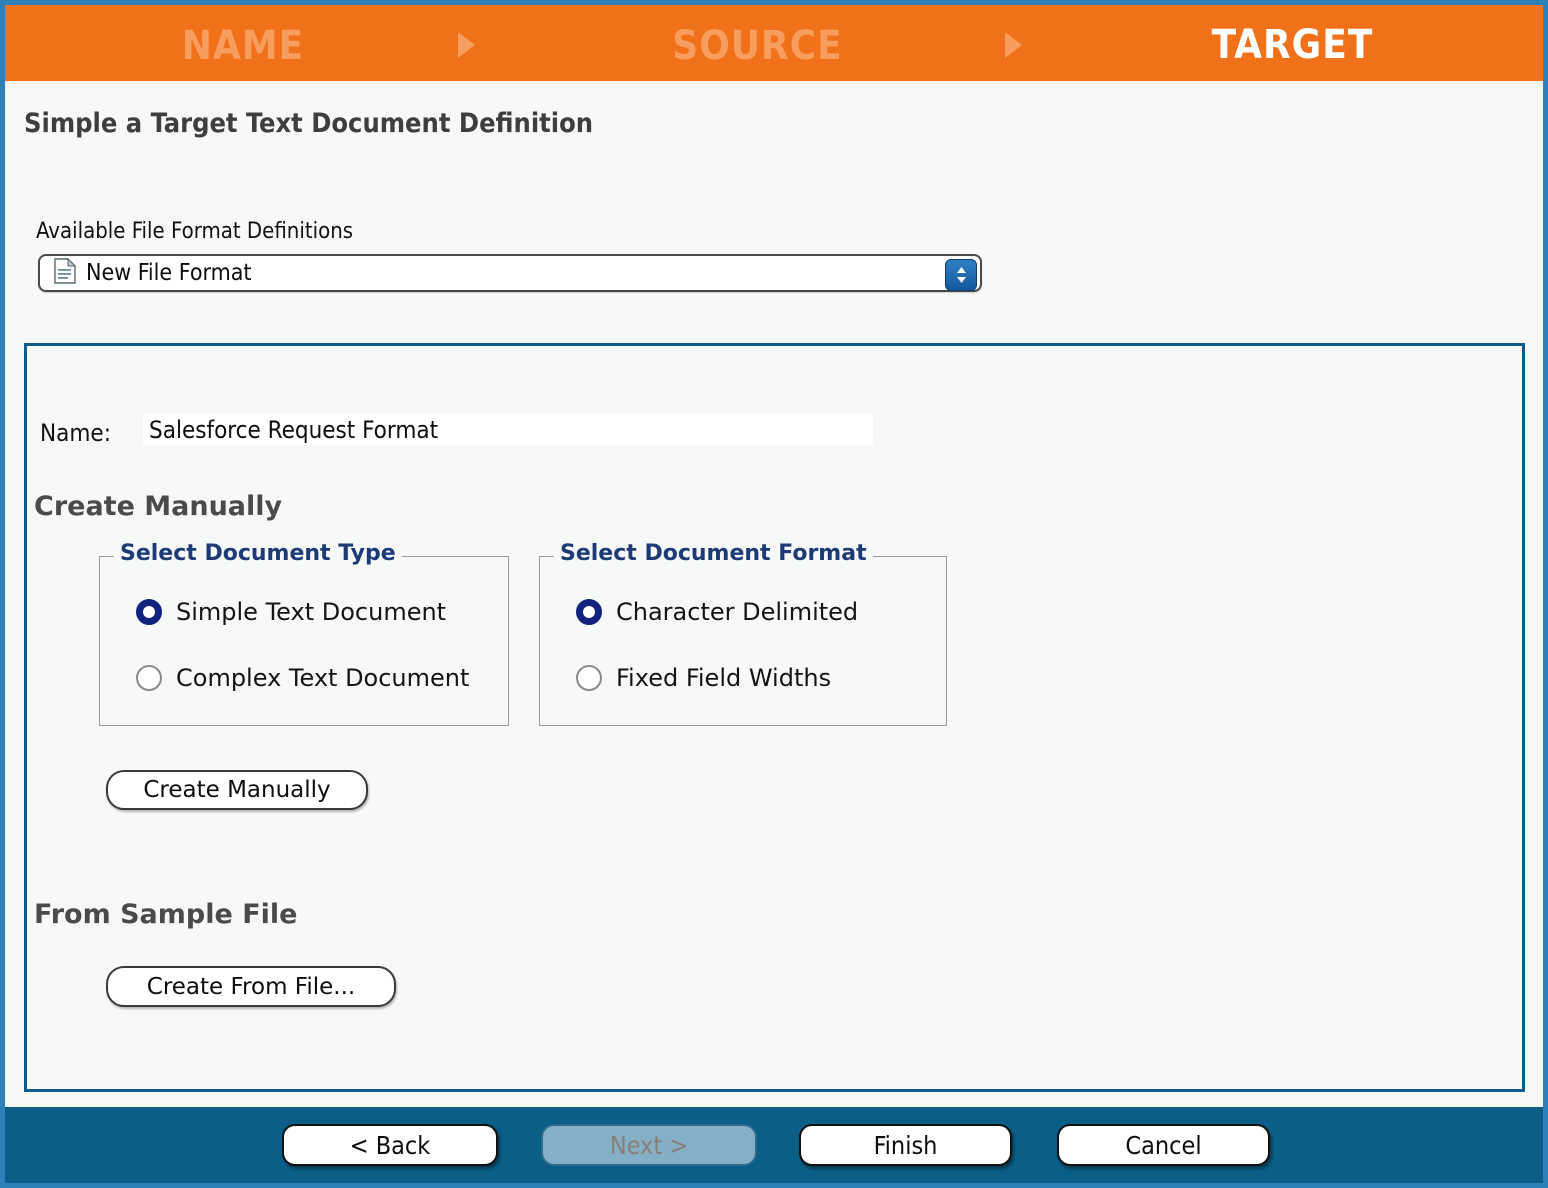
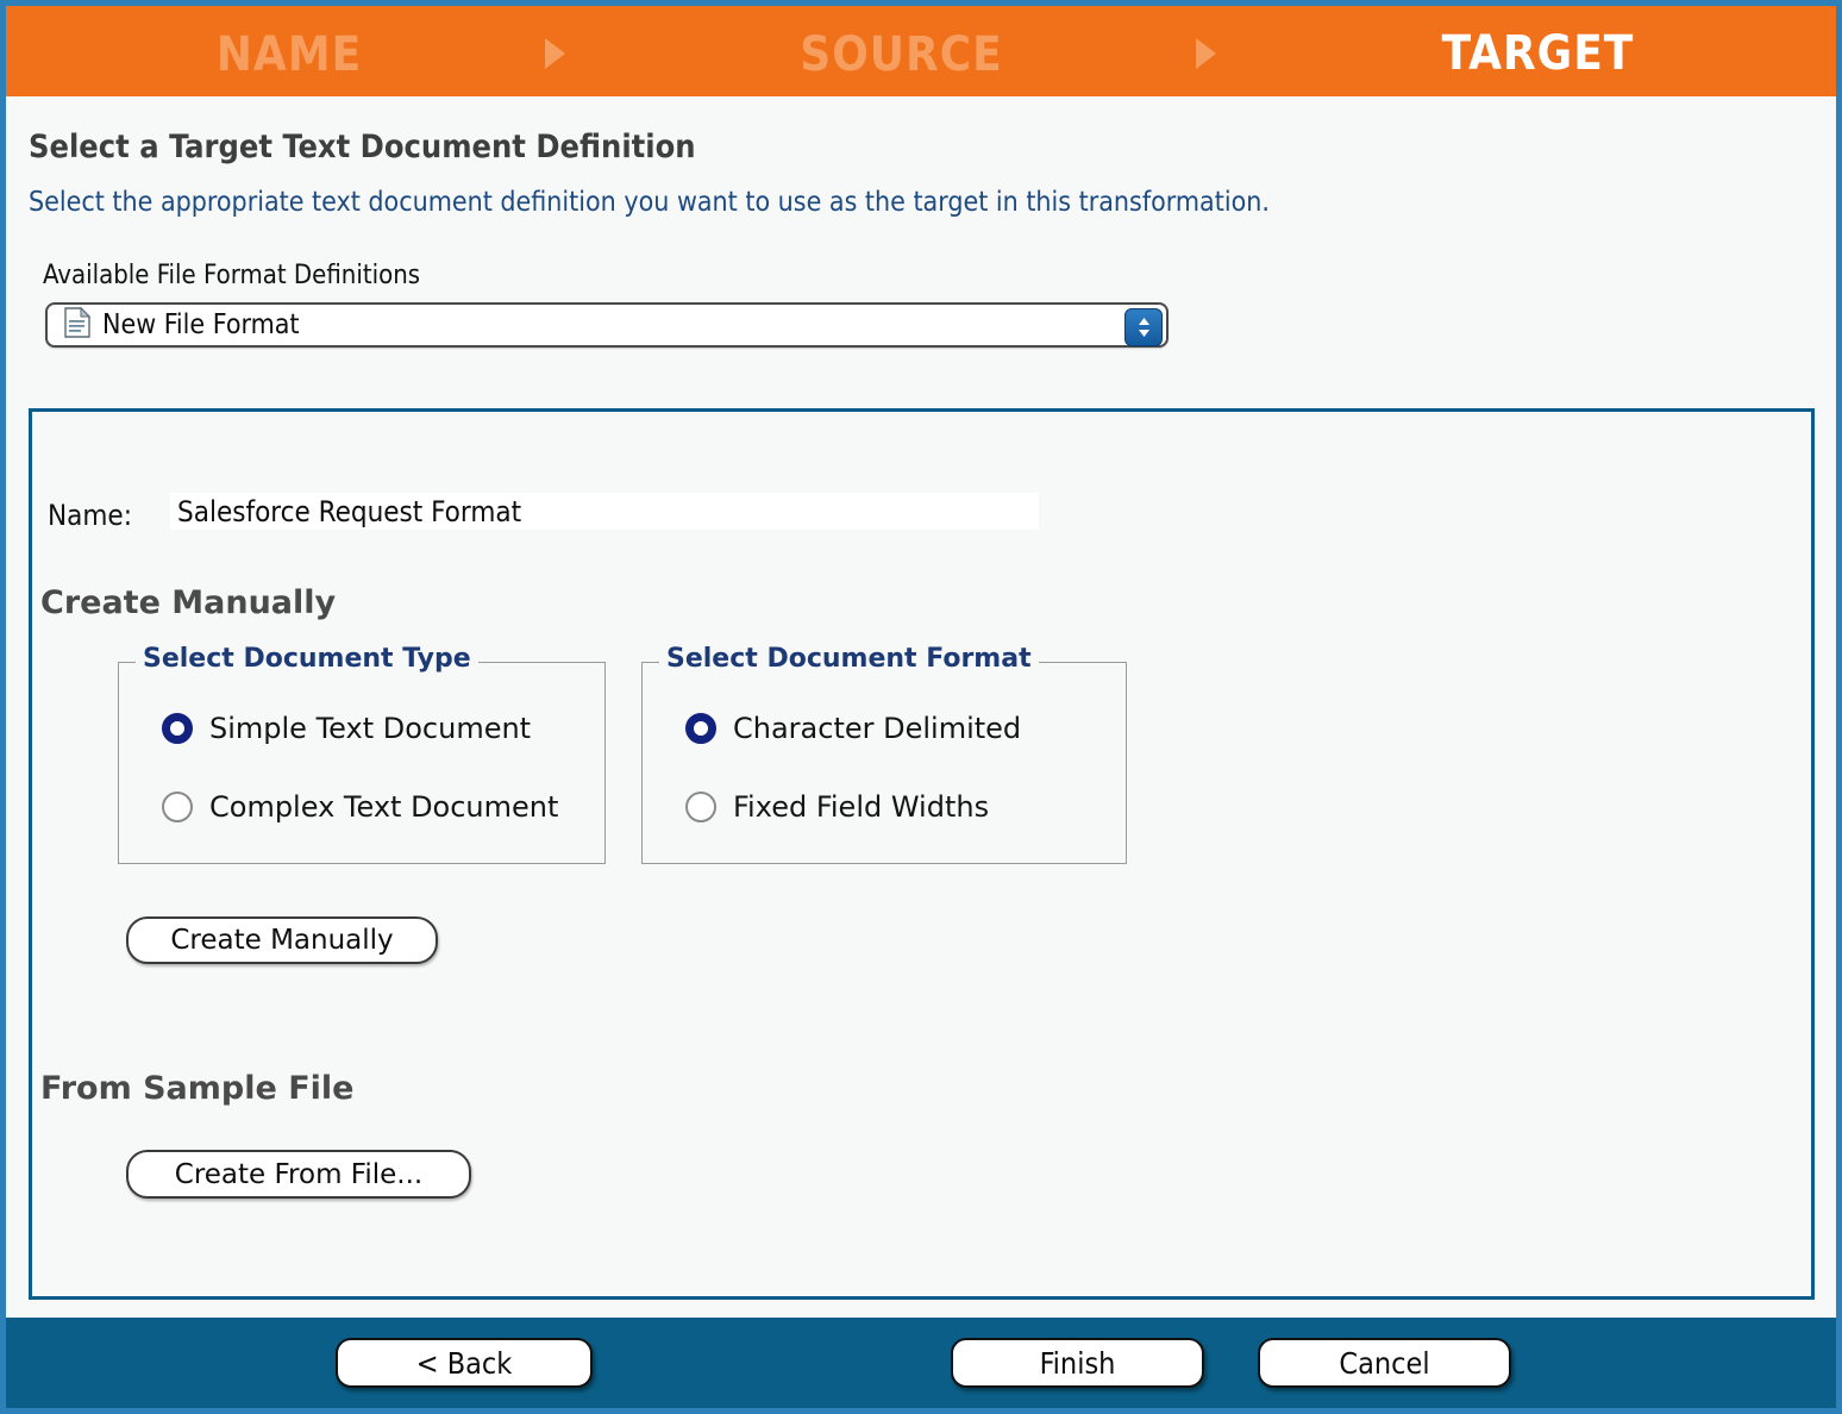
  NAME
  SOURCE
  TARGET
- Simple a Target Text Document Definition
+ Select a Target Text Document Definition
+ Select the appropriate text document definition you want to use as the target in this transformation.
  Available File Format Definitions
  New File Format
  Name:
  Salesforce Request Format
  Create Manually
  Select Document Type
  Simple Text Document
  Complex Text Document
  Select Document Format
  Character Delimited
  Fixed Field Widths
  Create Manually
  From Sample File
  Create From File...
  < Back
- Next >
  Finish
  Cancel
